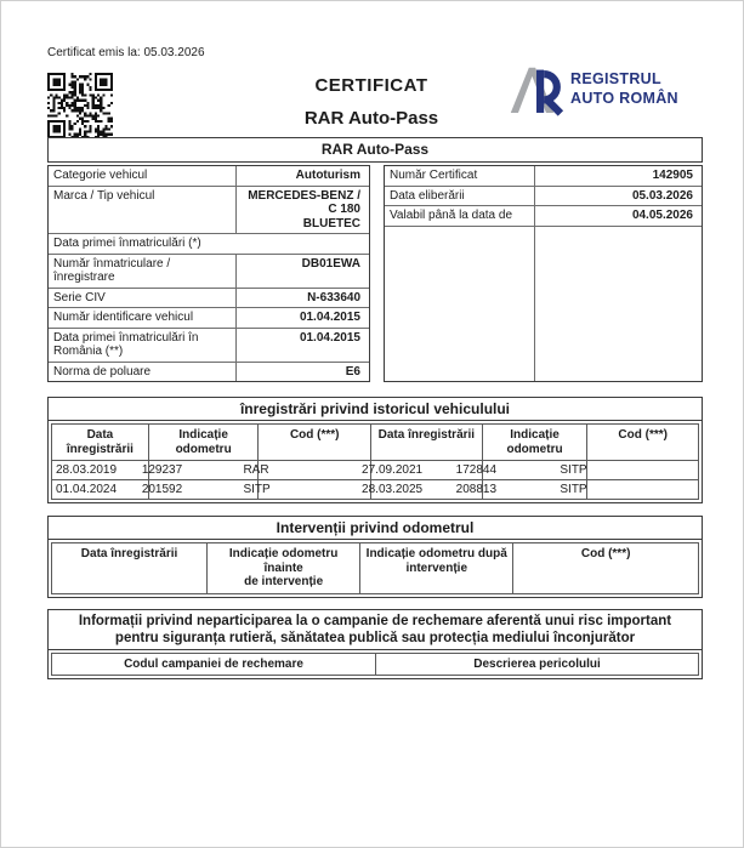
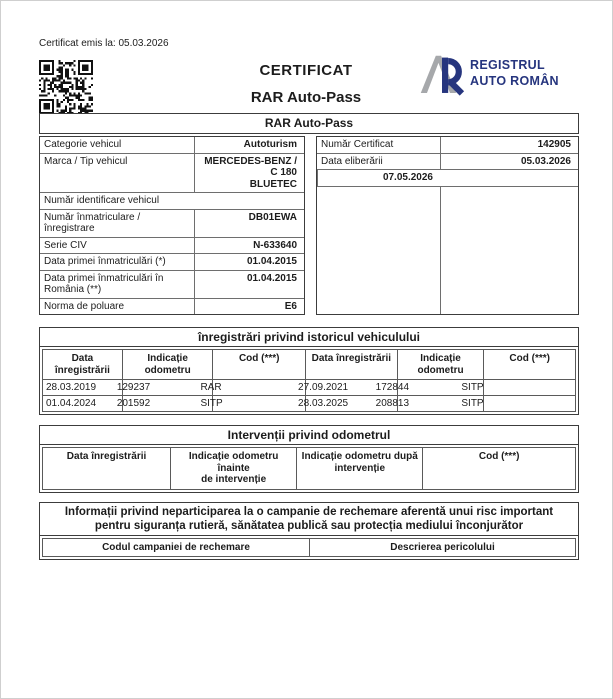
  Certificat emis la: 05.03.2026
  CERTIFICAT
  RAR Auto-Pass
  REGISTRUL
  AUTO ROMÂN
  RAR Auto-Pass
  Categorie vehicul
  Autoturism
  Marca / Tip vehicul
  MERCEDES-BENZ / C 180
  BLUETEC
- Data primei înmatriculări (*)
+ Număr identificare vehicul
  Număr înmatriculare /
  înregistrare
  DB01EWA
  Serie CIV
  N-633640
- Număr identificare vehicul
+ Data primei înmatriculări (*)
  01.04.2015
  Data primei înmatriculări în
  România (**)
  01.04.2015
  Norma de poluare
  E6
  Număr Certificat
  142905
  Data eliberării
  05.03.2026
- Valabil până la data de
- 04.05.2026
+ 07.05.2026
  înregistrări privind istoricul vehiculului
  Data înregistrării
  Indicație
  odometru
  Cod (***)
  Data înregistrării
  Indicație
  odometru
  Cod (***)
  28.03.2019
  129237
  RAR
  27.09.2021
  172844
  SITP
  01.04.2024
  201592
  SITP
  28.03.2025
  208813
  SITP
  Intervenții privind odometrul
  Data înregistrării
  Indicație odometru înainte
  de intervenție
  Indicație odometru după
  intervenție
  Cod (***)
  Informații privind neparticiparea la o campanie de rechemare aferentă unui risc important
  pentru siguranța rutieră, sănătatea publică sau protecția mediului înconjurător
  Codul campaniei de rechemare
  Descrierea pericolului
